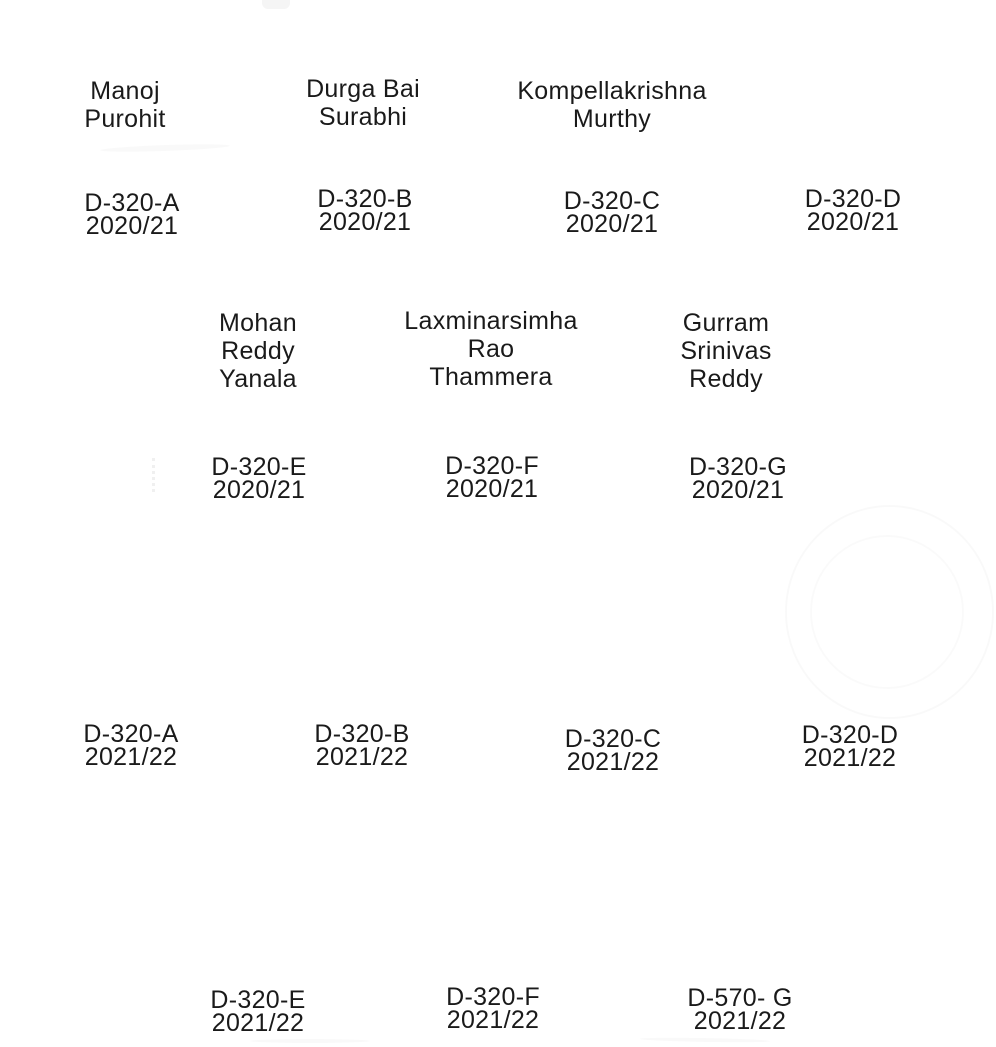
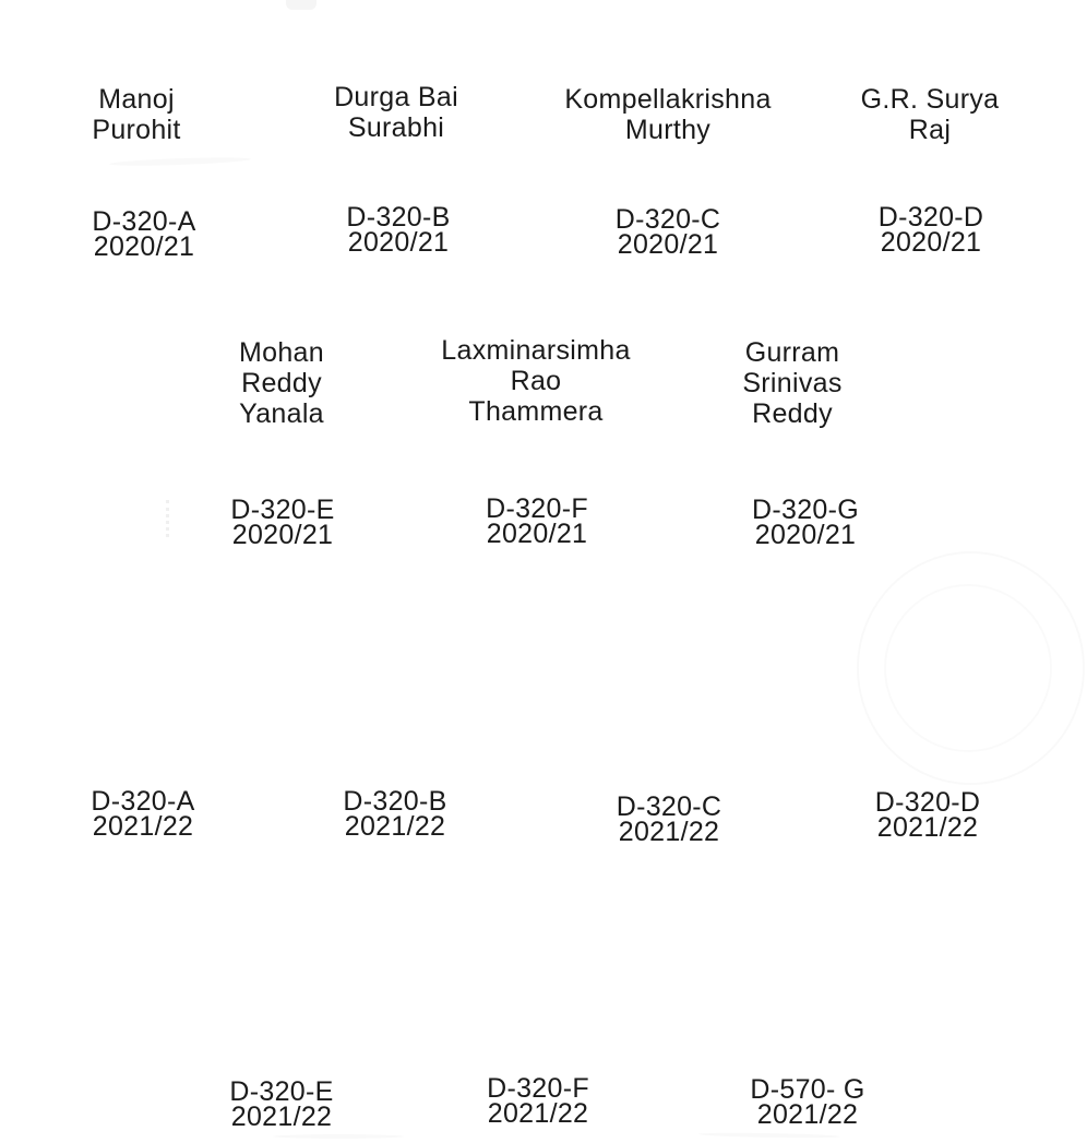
  Manoj
  Purohit
  Durga Bai
  Surabhi
  Kompellakrishna
  Murthy
+ G.R. Surya
+ Raj
  D-320-A
  2020/21
  D-320-B
  2020/21
  D-320-C
  2020/21
  D-320-D
  2020/21
  Mohan
  Reddy
  Yanala
  Laxminarsimha
  Rao
  Thammera
  Gurram
  Srinivas
  Reddy
  D-320-E
  2020/21
  D-320-F
  2020/21
  D-320-G
  2020/21
  D-320-A
  2021/22
  D-320-B
  2021/22
  D-320-C
  2021/22
  D-320-D
  2021/22
  D-320-E
  2021/22
  D-320-F
  2021/22
  D-570- G
  2021/22
